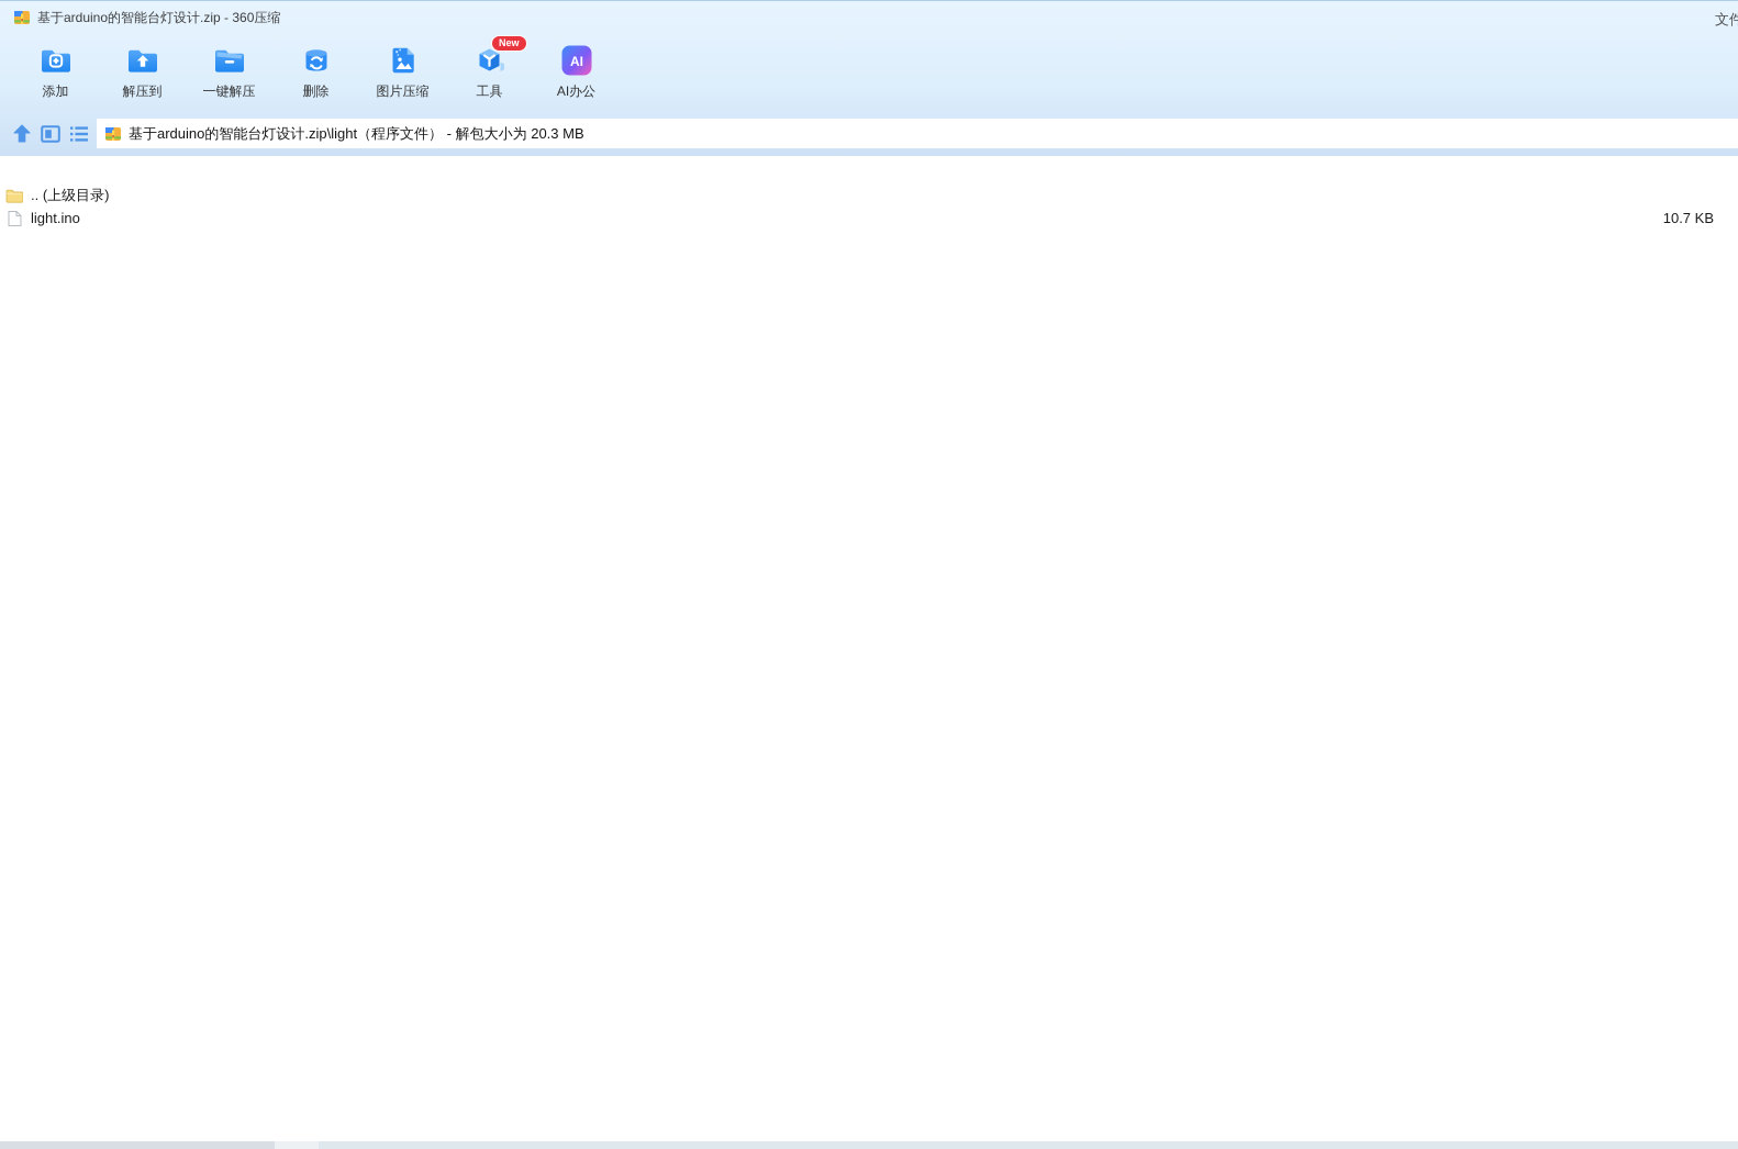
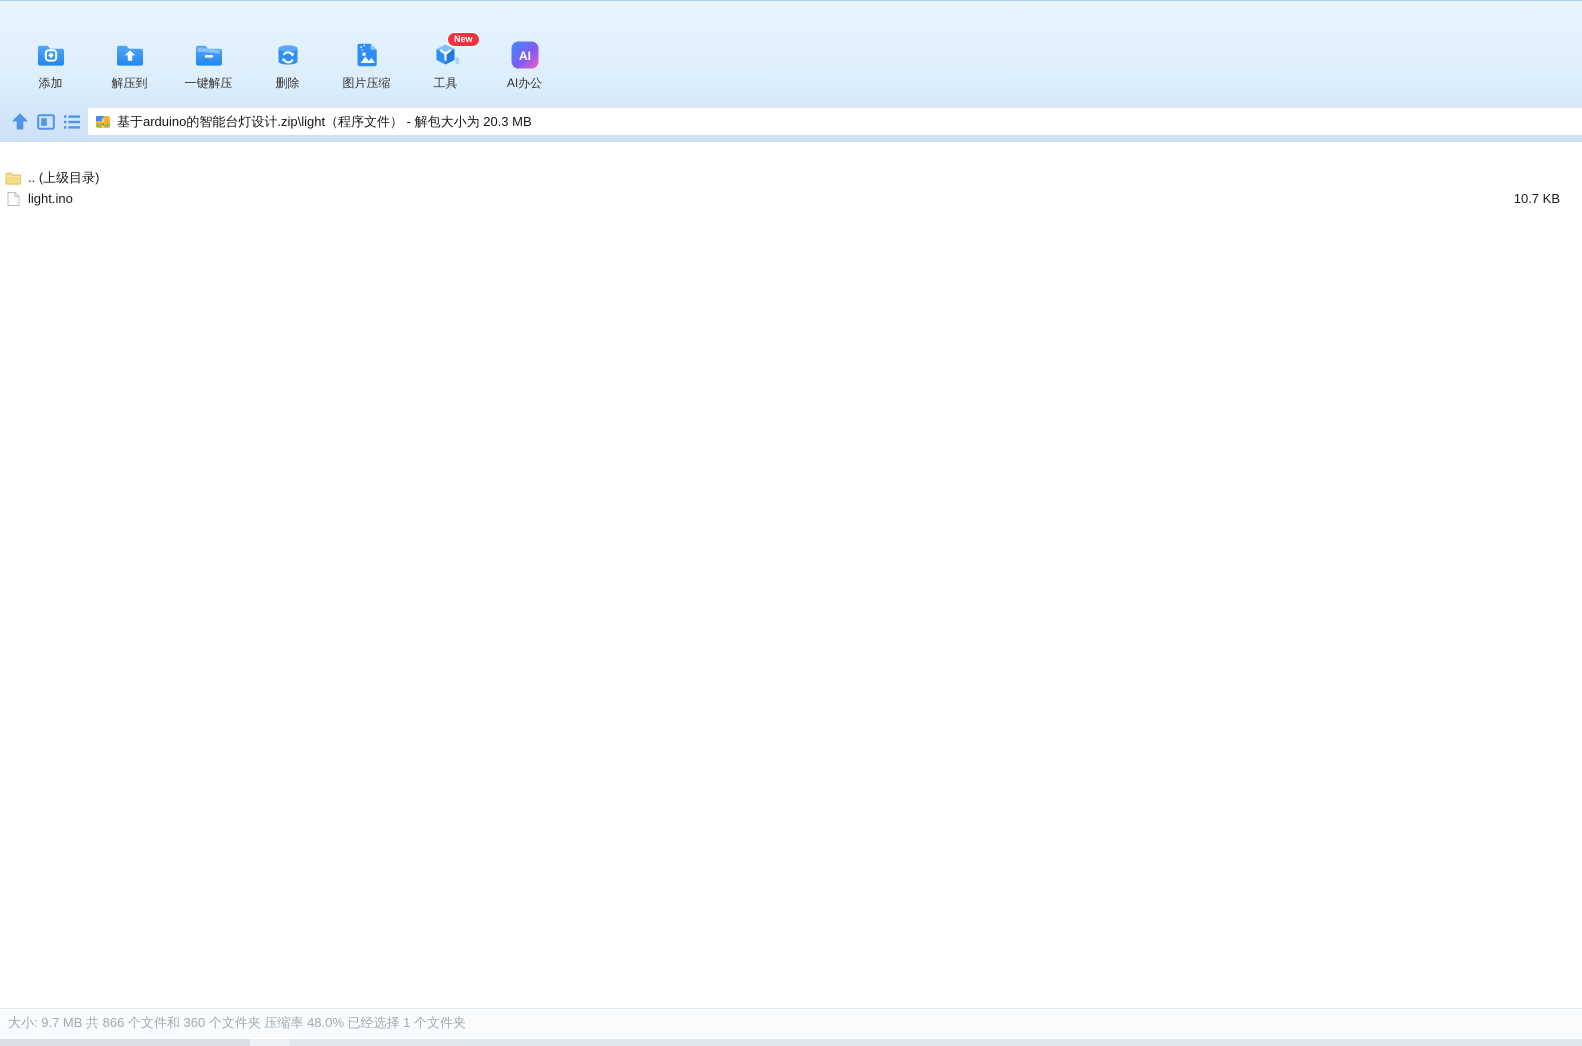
- 基于arduino的智能台灯设计.zip - 360压缩
- 文件
  添加
  解压到
  一键解压
  删除
  图片压缩
  工具
  New
  AI
  AI办公
  基于arduino的智能台灯设计.zip\light（程序文件） - 解包大小为 20.3 MB
  .. (上级目录)
  light.ino
  10.7 KB
+ 大小: 9.7 MB 共 866 个文件和 360 个文件夹 压缩率 48.0% 已经选择 1 个文件夹
